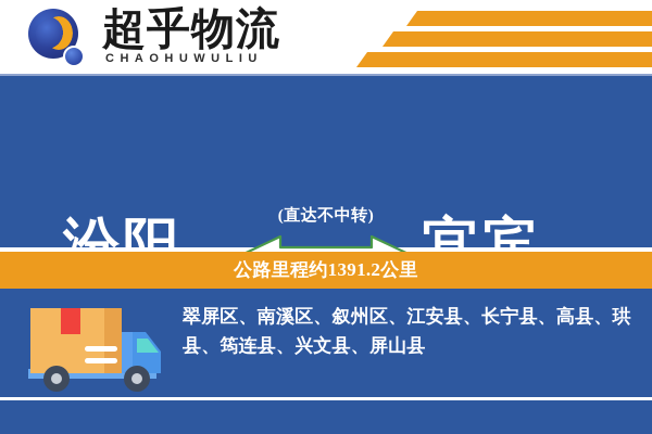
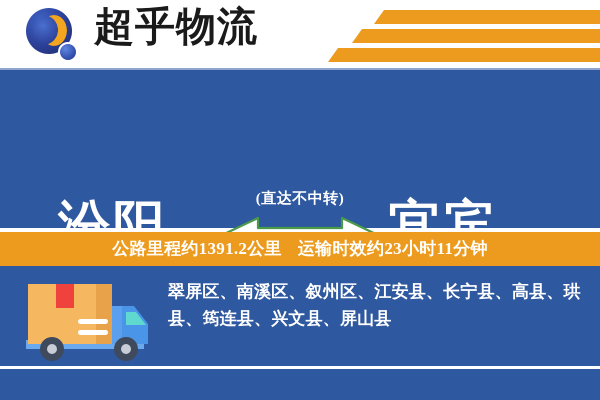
  超乎物流
- CHAOHUWULIU
  汾阳
  (直达不中转)
  宜宾
  公路里程约1391.2公里
+ 运输时效约23小时11分钟
  翠屏区、南溪区、叙州区、江安县、长宁县、高县、珙县、筠连县、兴文县、屏山县
